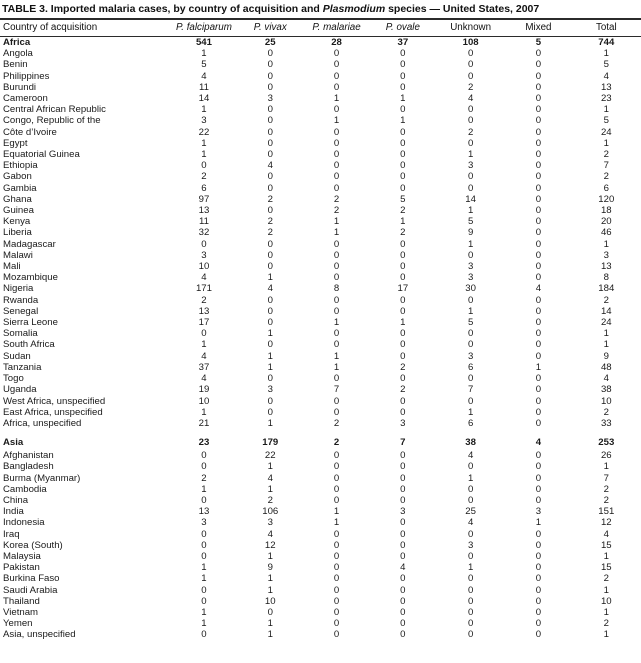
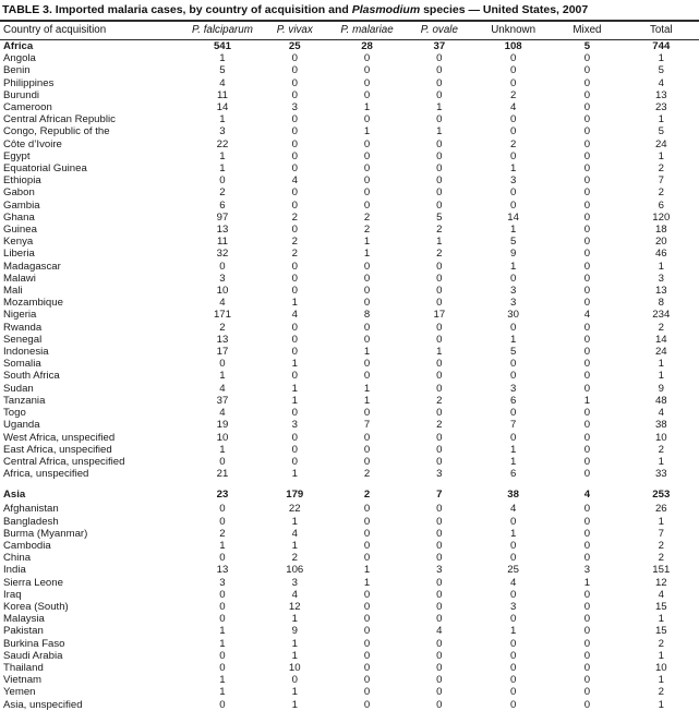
  TABLE 3. Imported malaria cases, by country of acquisition and Plasmodium species — United States, 2007
  Country of acquisition	P. falciparum	P. vivax	P. malariae	P. ovale	Unknown	Mixed	Total
  Africa	541	25	28	37	108	5	744
  Angola	1	0	0	0	0	0	1
  Benin	5	0	0	0	0	0	5
  Philippines	4	0	0	0	0	0	4
  Burundi	11	0	0	0	2	0	13
  Cameroon	14	3	1	1	4	0	23
  Central African Republic	1	0	0	0	0	0	1
  Congo, Republic of the	3	0	1	1	0	0	5
  Côte d’Ivoire	22	0	0	0	2	0	24
  Egypt	1	0	0	0	0	0	1
  Equatorial Guinea	1	0	0	0	1	0	2
  Ethiopia	0	4	0	0	3	0	7
  Gabon	2	0	0	0	0	0	2
  Gambia	6	0	0	0	0	0	6
  Ghana	97	2	2	5	14	0	120
  Guinea	13	0	2	2	1	0	18
  Kenya	11	2	1	1	5	0	20
  Liberia	32	2	1	2	9	0	46
  Madagascar	0	0	0	0	1	0	1
  Malawi	3	0	0	0	0	0	3
  Mali	10	0	0	0	3	0	13
  Mozambique	4	1	0	0	3	0	8
- Nigeria	171	4	8	17	30	4	184
+ Nigeria	171	4	8	17	30	4	234
  Rwanda	2	0	0	0	0	0	2
  Senegal	13	0	0	0	1	0	14
- Sierra Leone	17	0	1	1	5	0	24
+ Indonesia	17	0	1	1	5	0	24
  Somalia	0	1	0	0	0	0	1
  South Africa	1	0	0	0	0	0	1
  Sudan	4	1	1	0	3	0	9
  Tanzania	37	1	1	2	6	1	48
  Togo	4	0	0	0	0	0	4
  Uganda	19	3	7	2	7	0	38
  West Africa, unspecified	10	0	0	0	0	0	10
  East Africa, unspecified	1	0	0	0	1	0	2
+ Central Africa, unspecified	0	0	0	0	1	0	1
  Africa, unspecified	21	1	2	3	6	0	33
  Asia	23	179	2	7	38	4	253
  Afghanistan	0	22	0	0	4	0	26
  Bangladesh	0	1	0	0	0	0	1
  Burma (Myanmar)	2	4	0	0	1	0	7
  Cambodia	1	1	0	0	0	0	2
  China	0	2	0	0	0	0	2
  India	13	106	1	3	25	3	151
- Indonesia	3	3	1	0	4	1	12
+ Sierra Leone	3	3	1	0	4	1	12
  Iraq	0	4	0	0	0	0	4
  Korea (South)	0	12	0	0	3	0	15
  Malaysia	0	1	0	0	0	0	1
  Pakistan	1	9	0	4	1	0	15
  Burkina Faso	1	1	0	0	0	0	2
  Saudi Arabia	0	1	0	0	0	0	1
  Thailand	0	10	0	0	0	0	10
  Vietnam	1	0	0	0	0	0	1
  Yemen	1	1	0	0	0	0	2
  Asia, unspecified	0	1	0	0	0	0	1
